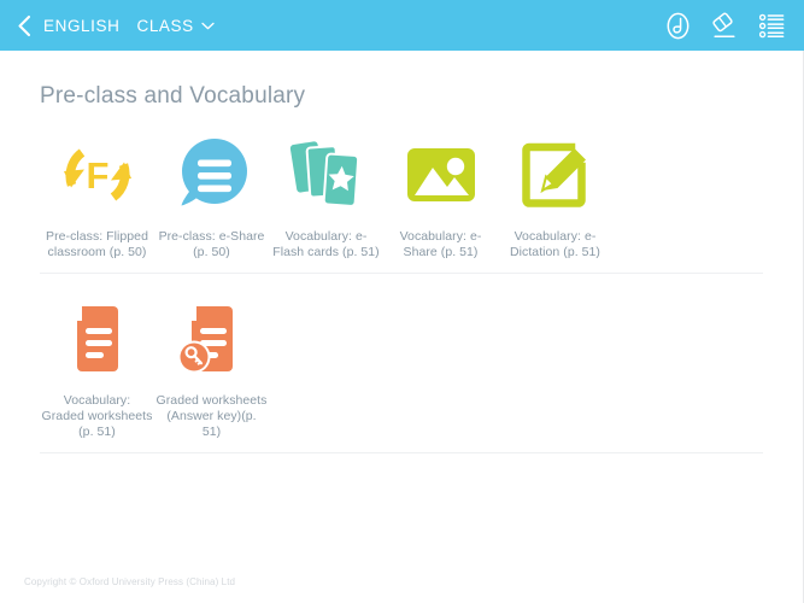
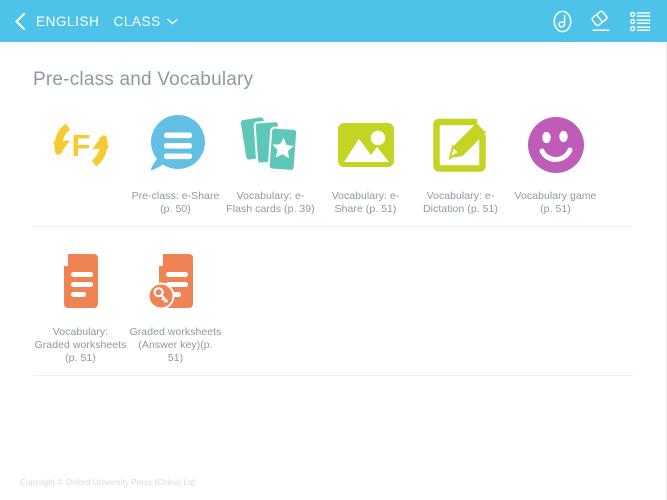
  ENGLISH
  CLASS
  Pre-class and Vocabulary
  F
- Pre-class: Flipped classroom (p. 50)
  Pre-class: e-Share (p. 50)
- Vocabulary: e-Flash cards (p. 51)
+ Vocabulary: e-Flash cards (p. 39)
  Vocabulary: e-Share (p. 51)
  Vocabulary: e-Dictation (p. 51)
+ Vocabulary game (p. 51)
  Vocabulary: Graded worksheets (p. 51)
  Graded worksheets (Answer key)(p. 51)
  Copyright © Oxford University Press (China) Ltd
